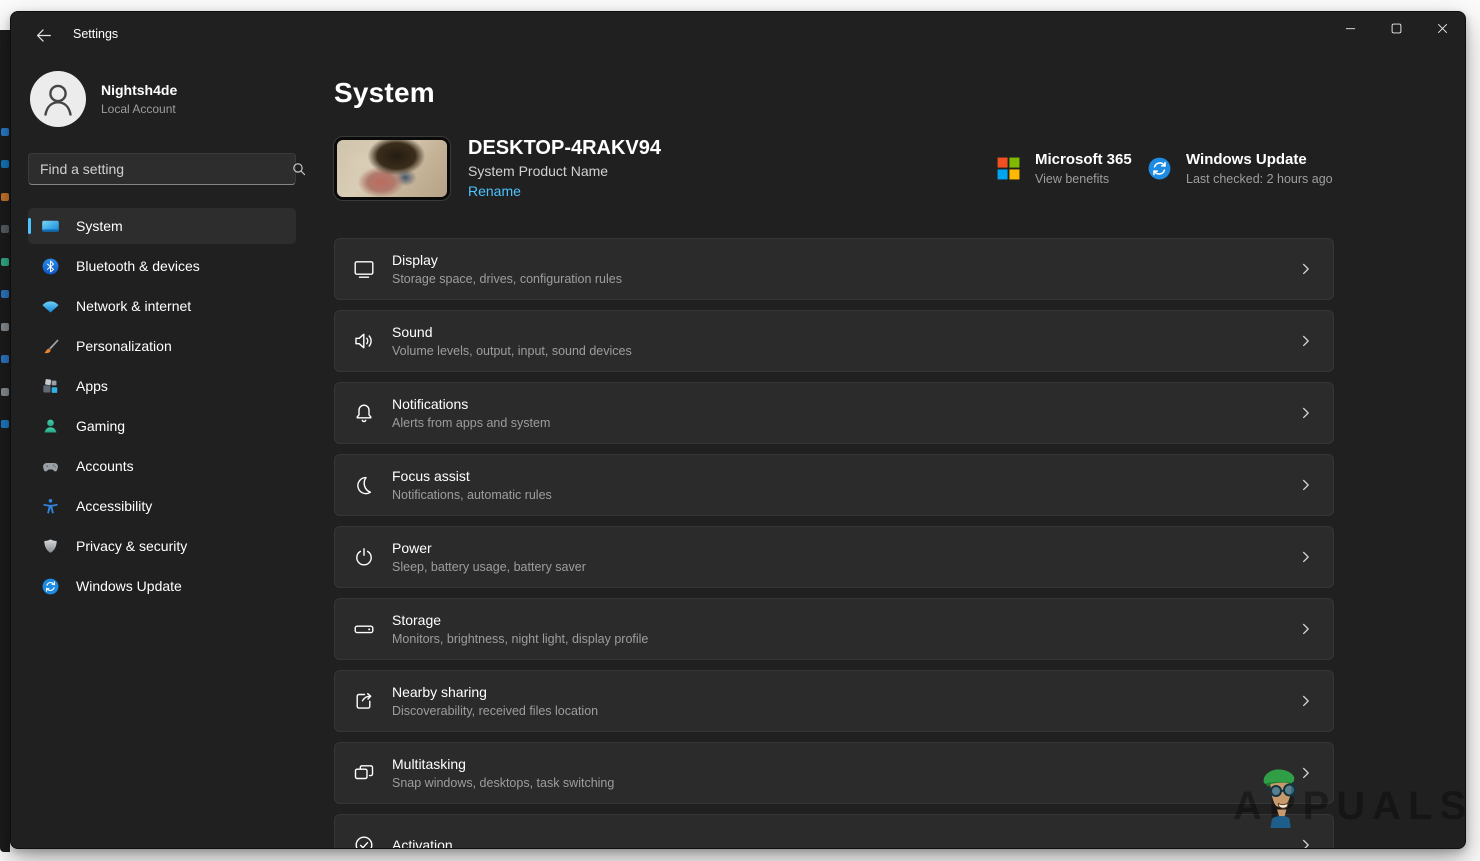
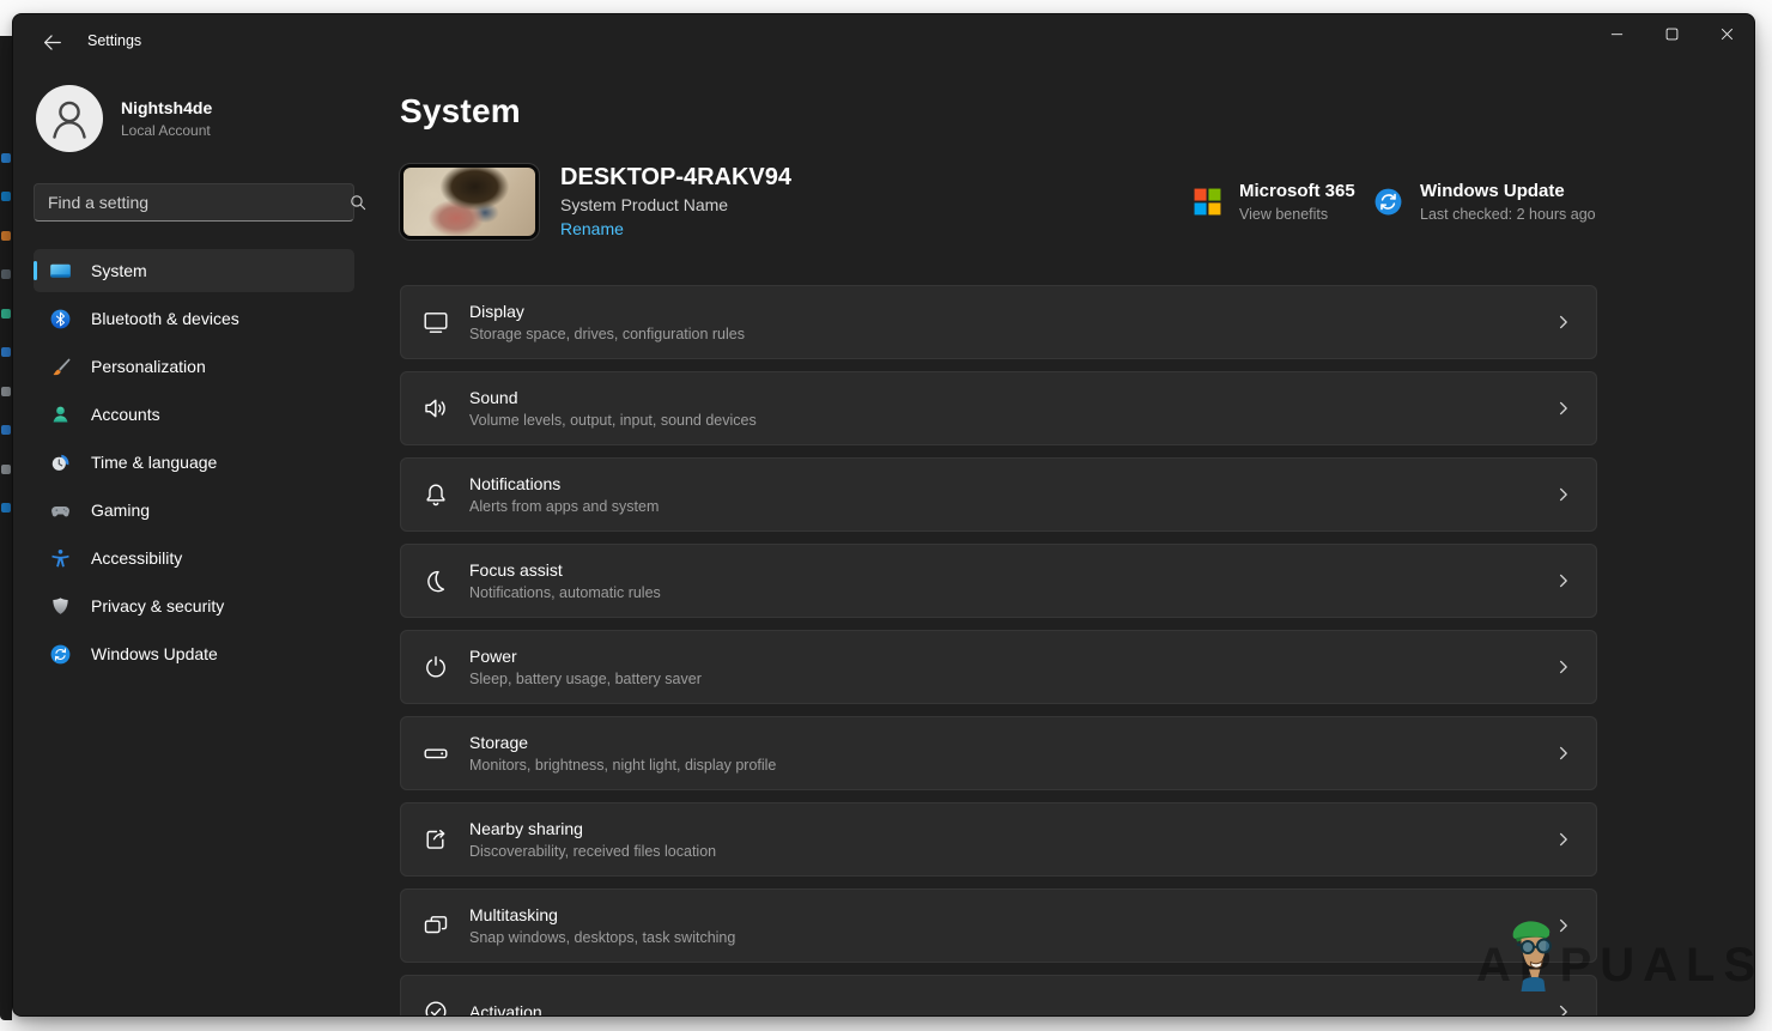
  Settings
  Nightsh4de
  Local Account
  Find a setting
  System
  Bluetooth & devices
- Network & internet
  Personalization
- Apps
- Gaming
+ Accounts
+ Time & language
- Accounts
+ Gaming
  Accessibility
  Privacy & security
  Windows Update
  System
  DESKTOP-4RAKV94
  System Product Name
  Rename
  Microsoft 365
  View benefits
  Windows Update
  Last checked: 2 hours ago
  Display
  Storage space, drives, configuration rules
  Sound
  Volume levels, output, input, sound devices
  Notifications
  Alerts from apps and system
  Focus assist
  Notifications, automatic rules
  Power
  Sleep, battery usage, battery saver
  Storage
  Monitors, brightness, night light, display profile
  Nearby sharing
  Discoverability, received files location
  Multitasking
  Snap windows, desktops, task switching
  Activation
  APUALS
